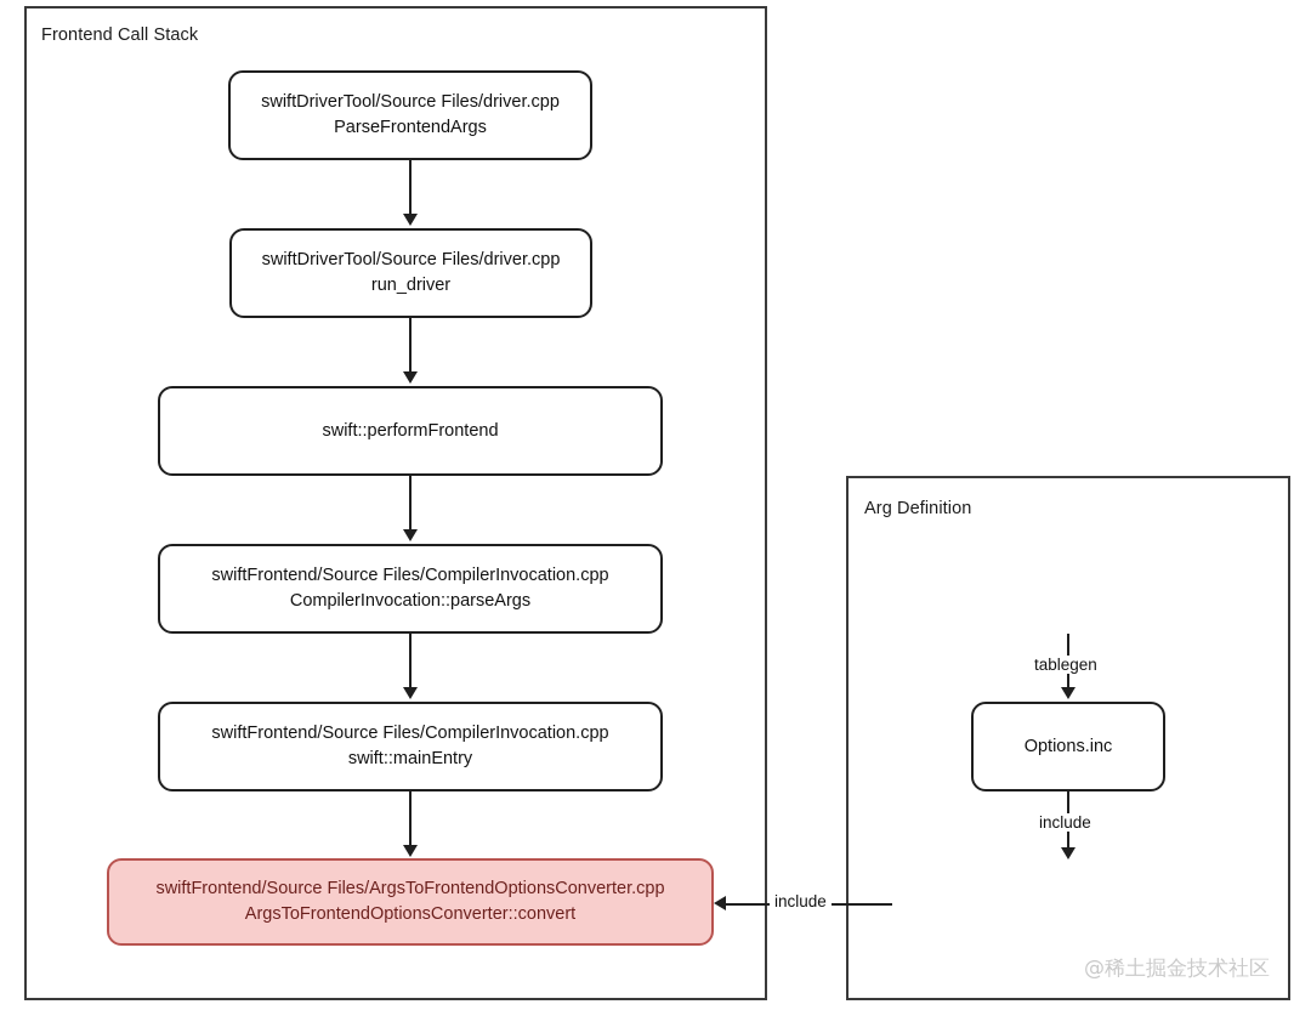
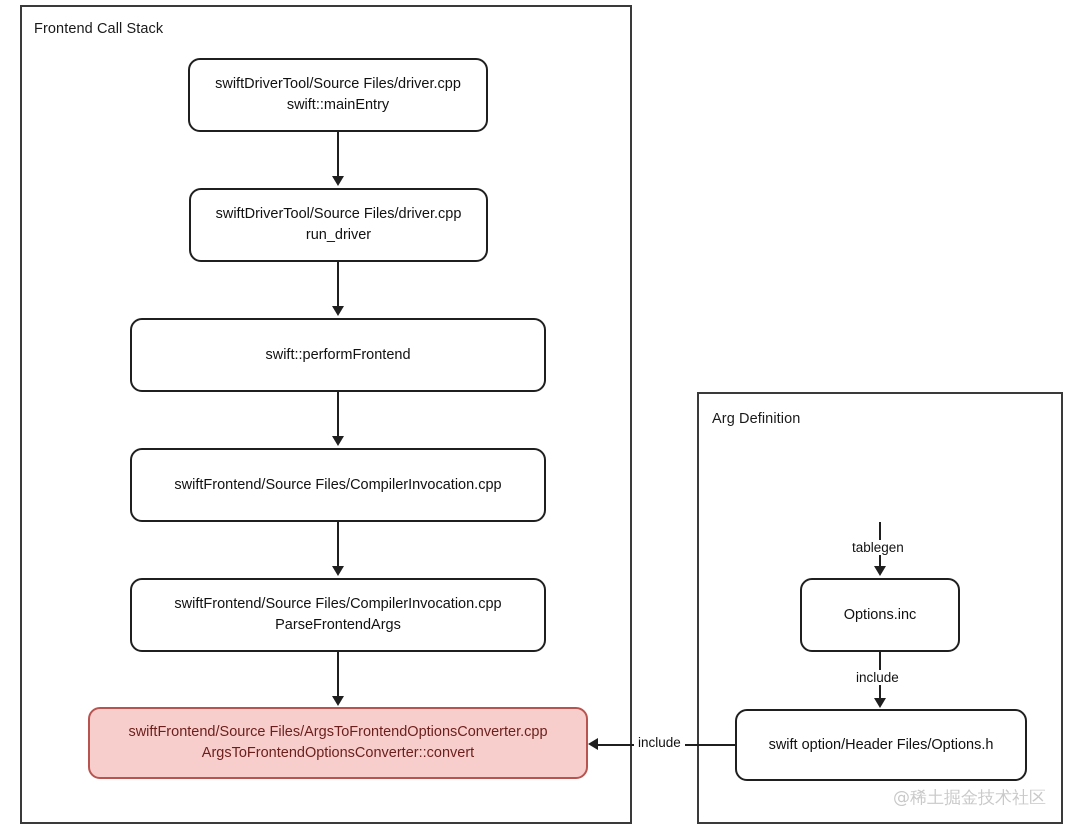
  Frontend Call Stack
  Arg Definition
  swiftDriverTool/Source Files/driver.cpp
- ParseFrontendArgs
+ swift::mainEntry
  swiftDriverTool/Source Files/driver.cpp
  run_driver
  swift::performFrontend
  swiftFrontend/Source Files/CompilerInvocation.cpp
- CompilerInvocation::parseArgs
  swiftFrontend/Source Files/CompilerInvocation.cpp
- swift::mainEntry
+ ParseFrontendArgs
  swiftFrontend/Source Files/ArgsToFrontendOptionsConverter.cpp
  ArgsToFrontendOptionsConverter::convert
  tablegen
  include
  Options.inc
+ swift option/Header Files/Options.h
  include
  @稀土掘金技术社区
